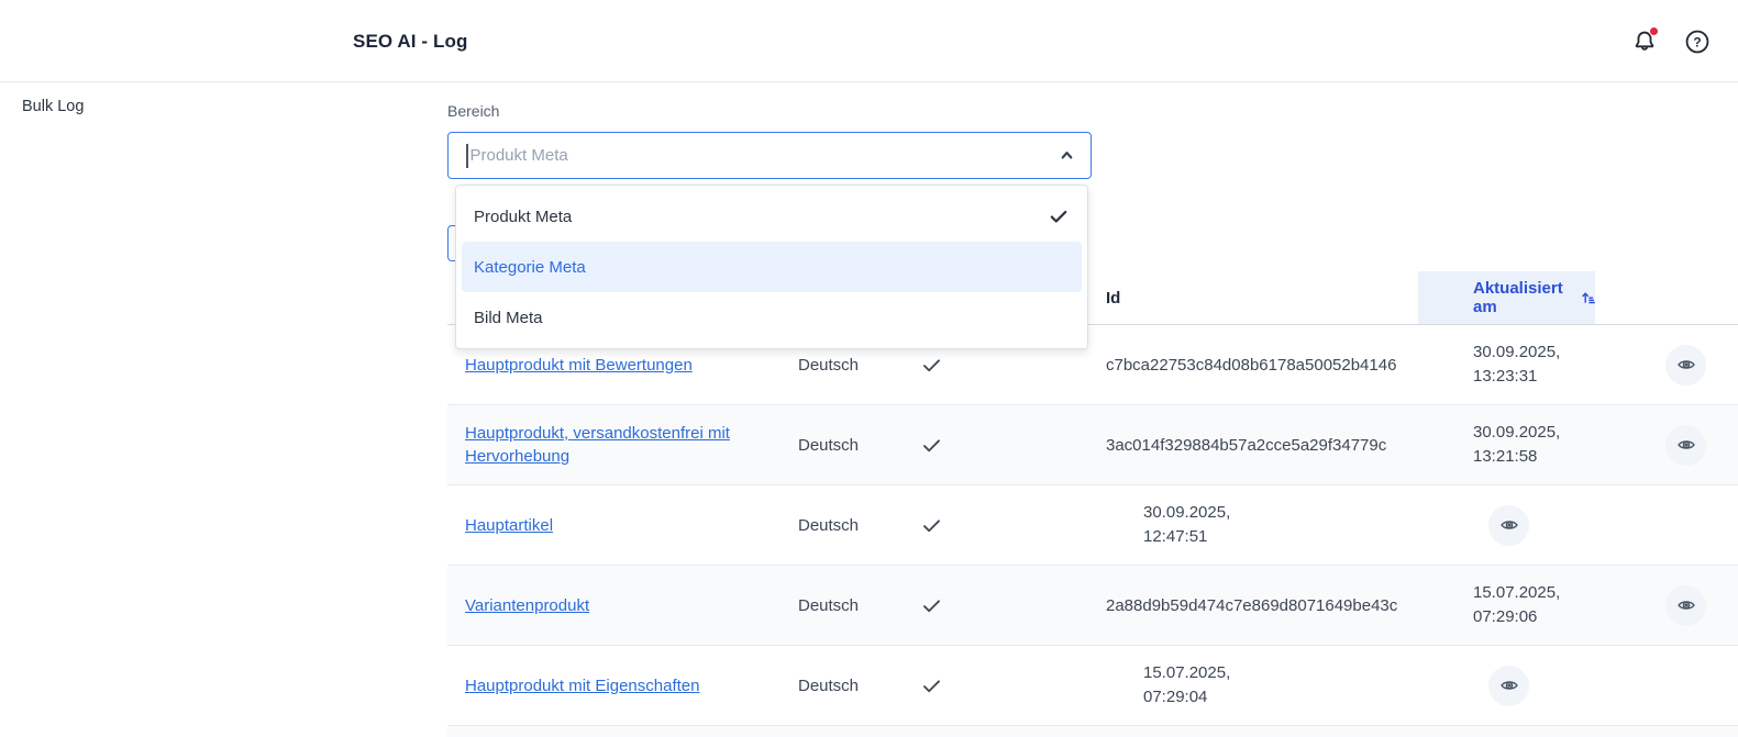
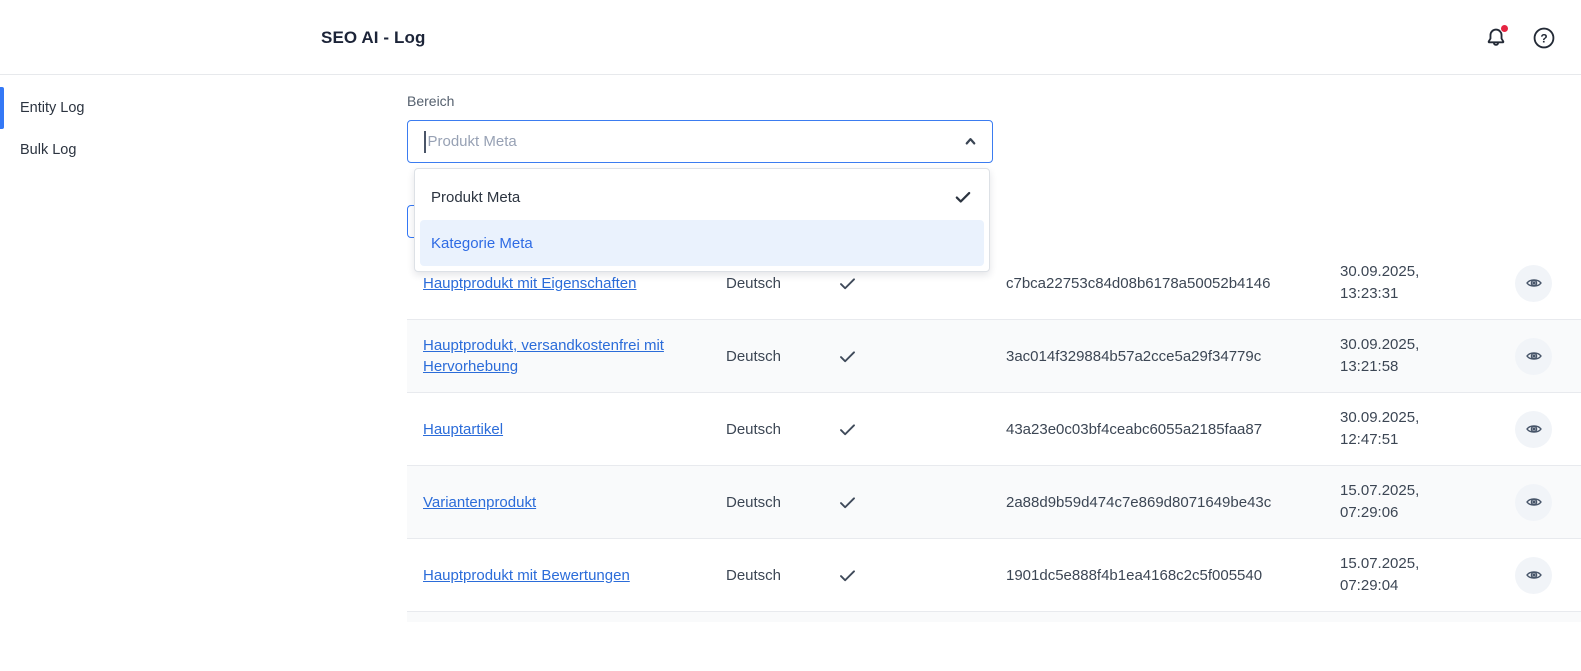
  SEO AI - Log
  ?
+ Entity Log
  Bulk Log
  Bereich
  Produkt Meta
  Produkt Meta
  Kategorie Meta
- Bild Meta
- Id
- Aktualisiert am
- Hauptprodukt mit Bewertungen
+ Hauptprodukt mit Eigenschaften
  Deutsch
  c7bca22753c84d08b6178a50052b4146
  30.09.2025,
  13:23:31
  Hauptprodukt, versandkostenfrei mit Hervorhebung
  Deutsch
  3ac014f329884b57a2cce5a29f34779c
  30.09.2025,
  13:21:58
  Hauptartikel
  Deutsch
+ 43a23e0c03bf4ceabc6055a2185faa87
  30.09.2025,
  12:47:51
  Variantenprodukt
  Deutsch
  2a88d9b59d474c7e869d8071649be43c
  15.07.2025,
  07:29:06
- Hauptprodukt mit Eigenschaften
+ Hauptprodukt mit Bewertungen
  Deutsch
+ 1901dc5e888f4b1ea4168c2c5f005540
  15.07.2025,
  07:29:04
